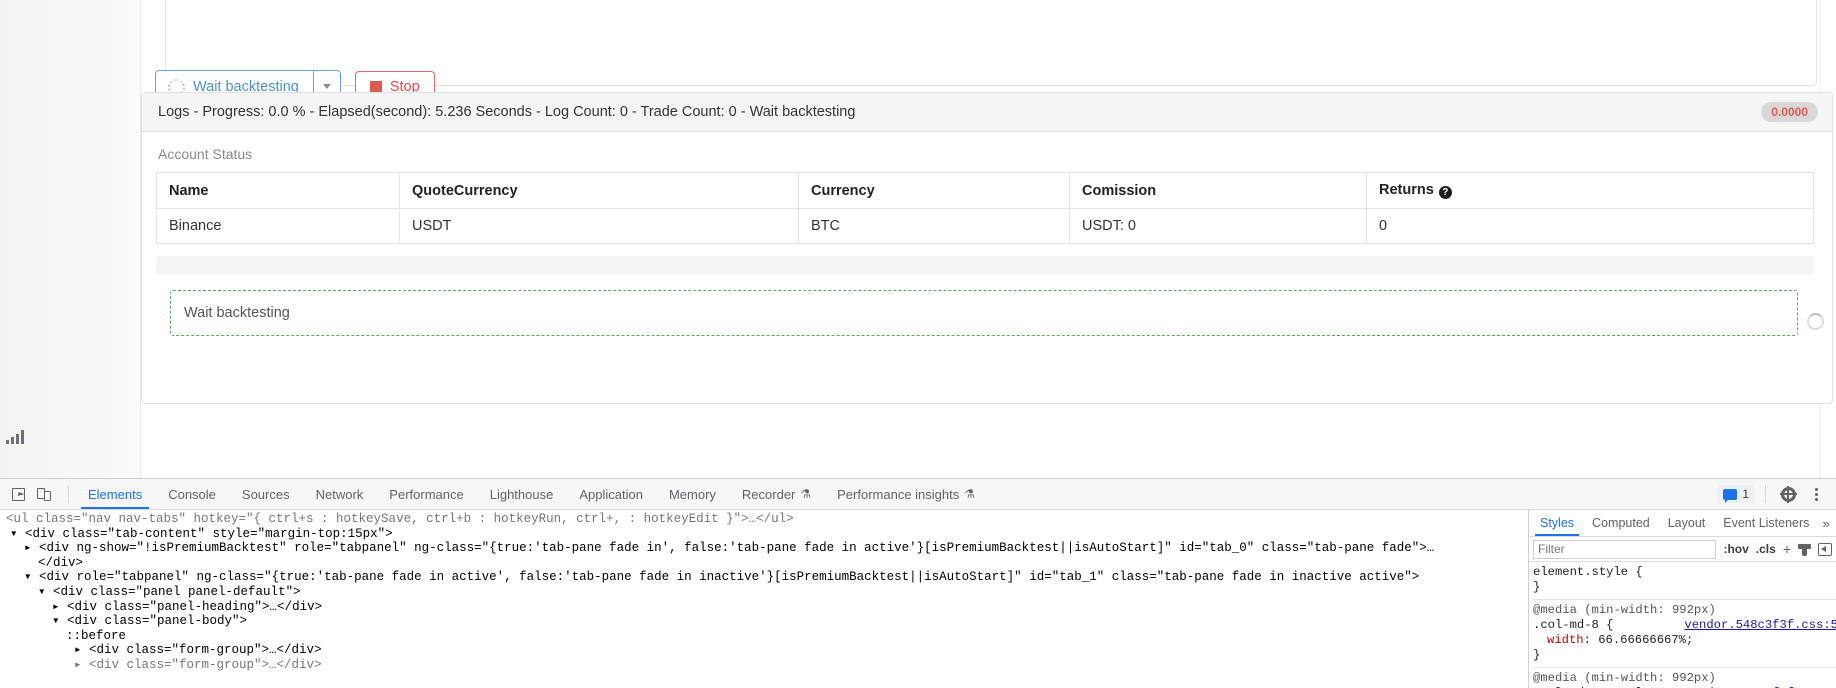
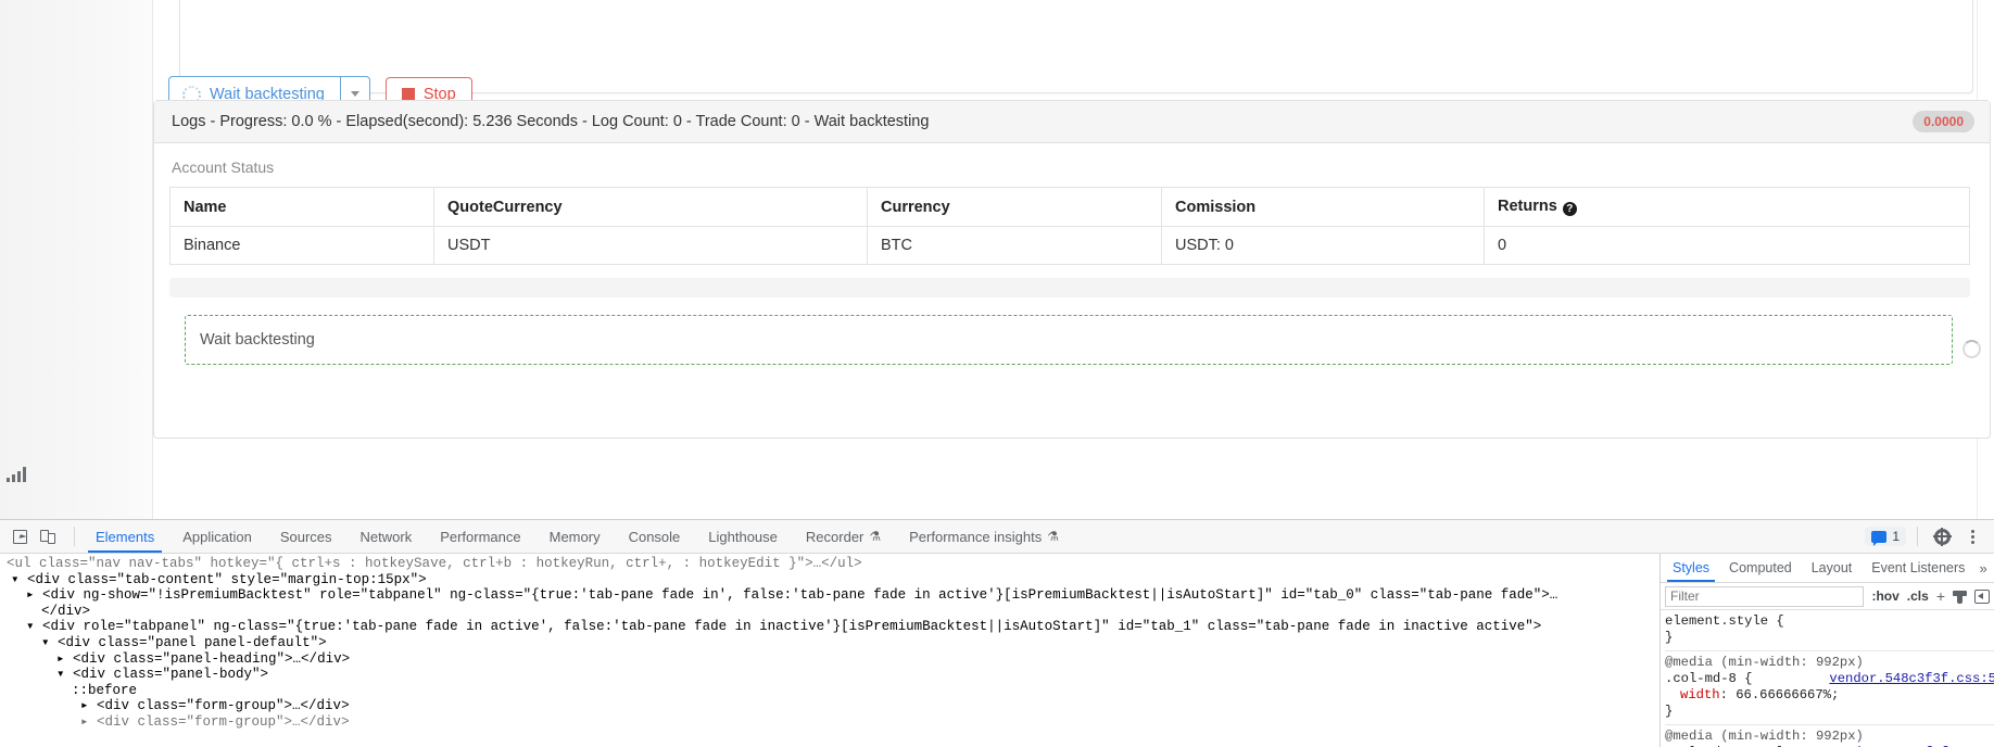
  Wait backtesting
  Stop
  Logs - Progress: 0.0 % - Elapsed(second): 5.236 Seconds - Log Count: 0 - Trade Count: 0 - Wait backtesting
  0.0000
  Account Status
  Name	QuoteCurrency	Currency	Comission	Returns ?
  Binance	USDT	BTC	USDT: 0	0
  Wait backtesting
  Elements
- Console
+ Application
  Sources
  Network
  Performance
- Lighthouse
+ Memory
- Application
+ Console
- Memory
+ Lighthouse
  Recorder
  ⚗
  Performance insights
  ⚗
  1
  <ul class="nav nav-tabs" hotkey="{ ctrl+s : hotkeySave, ctrl+b : hotkeyRun, ctrl+, : hotkeyEdit }">…</ul>
  ▾ <div class="tab-content" style="margin-top:15px">
  ▸ <div ng-show="!isPremiumBacktest" role="tabpanel" ng-class="{true:'tab-pane fade in', false:'tab-pane fade in active'}[isPremiumBacktest||isAutoStart]" id="tab_0" class="tab-pane fade">…
  </div>
  ▾ <div role="tabpanel" ng-class="{true:'tab-pane fade in active', false:'tab-pane fade in inactive'}[isPremiumBacktest||isAutoStart]" id="tab_1" class="tab-pane fade in inactive active">
  ▾ <div class="panel panel-default">
  ▸ <div class="panel-heading">…</div>
  ▾ <div class="panel-body">
  ::before
  ▸ <div class="form-group">…</div>
  ▸ <div class="form-group">…</div>
  Styles
  Computed
  Layout
  Event Listeners
  »
  Filter
  :hov
  .cls
  +
  element.style {
  }
  @media (min-width: 992px)
  .col-md-8 {
  vendor.548c3f3f.css:5
  width: 66.66666667%;
  }
  @media (min-width: 992px)
